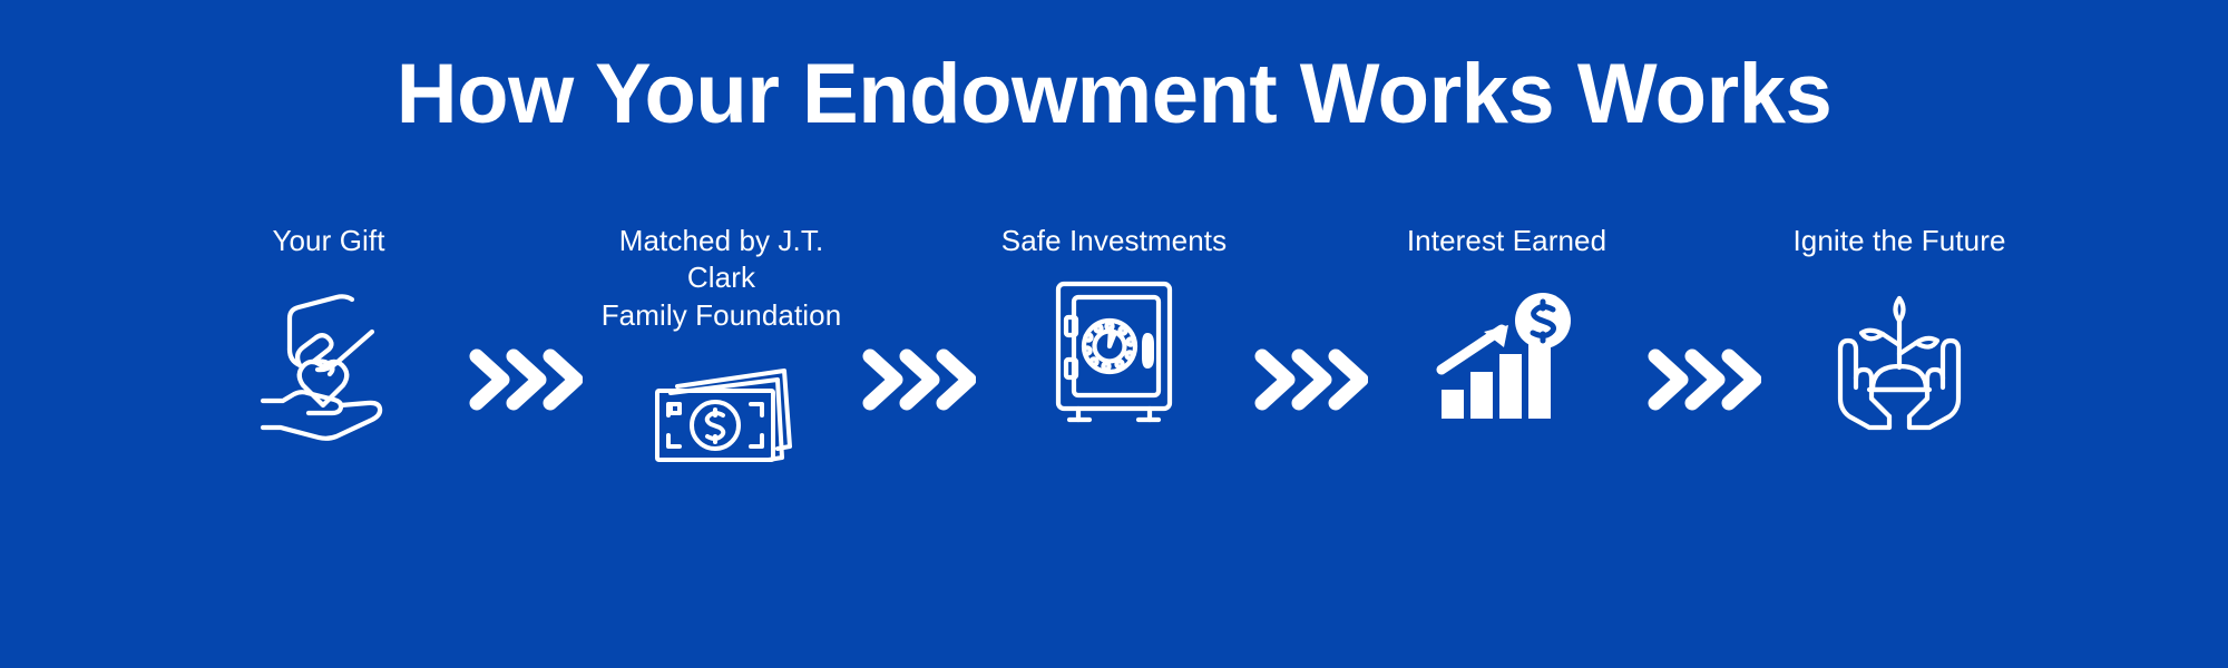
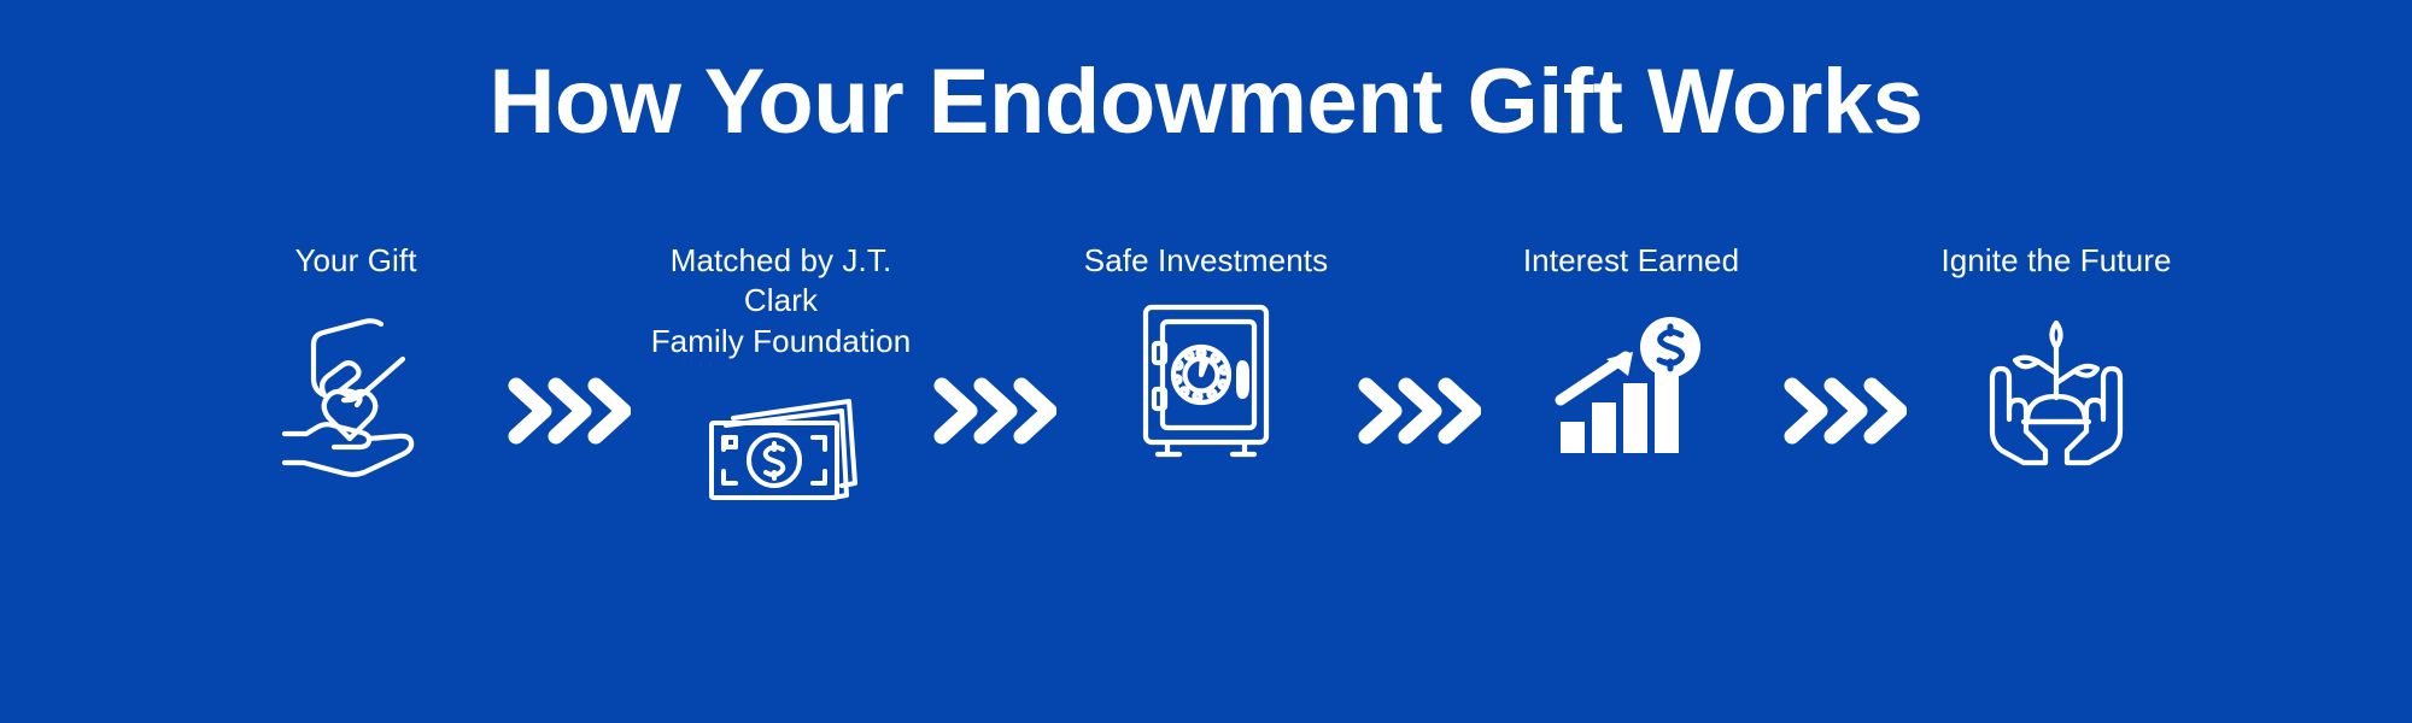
- How Your Endowment Works Works
+ How Your Endowment Gift Works
  Your Gift
  Matched by J.T. Clark
  Family Foundation
  Safe Investments
  Interest Earned
  Ignite the Future
